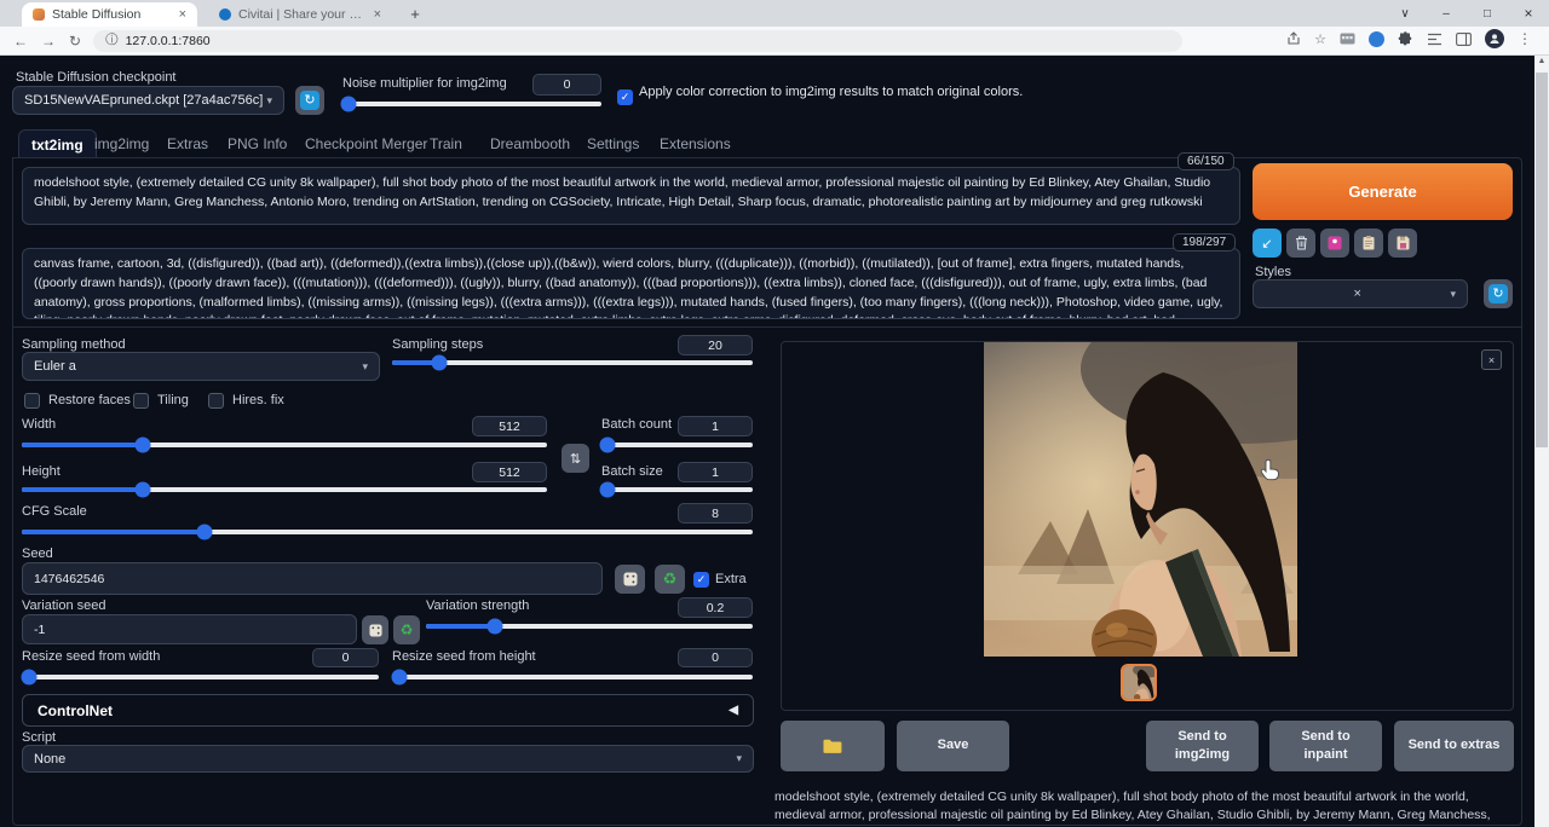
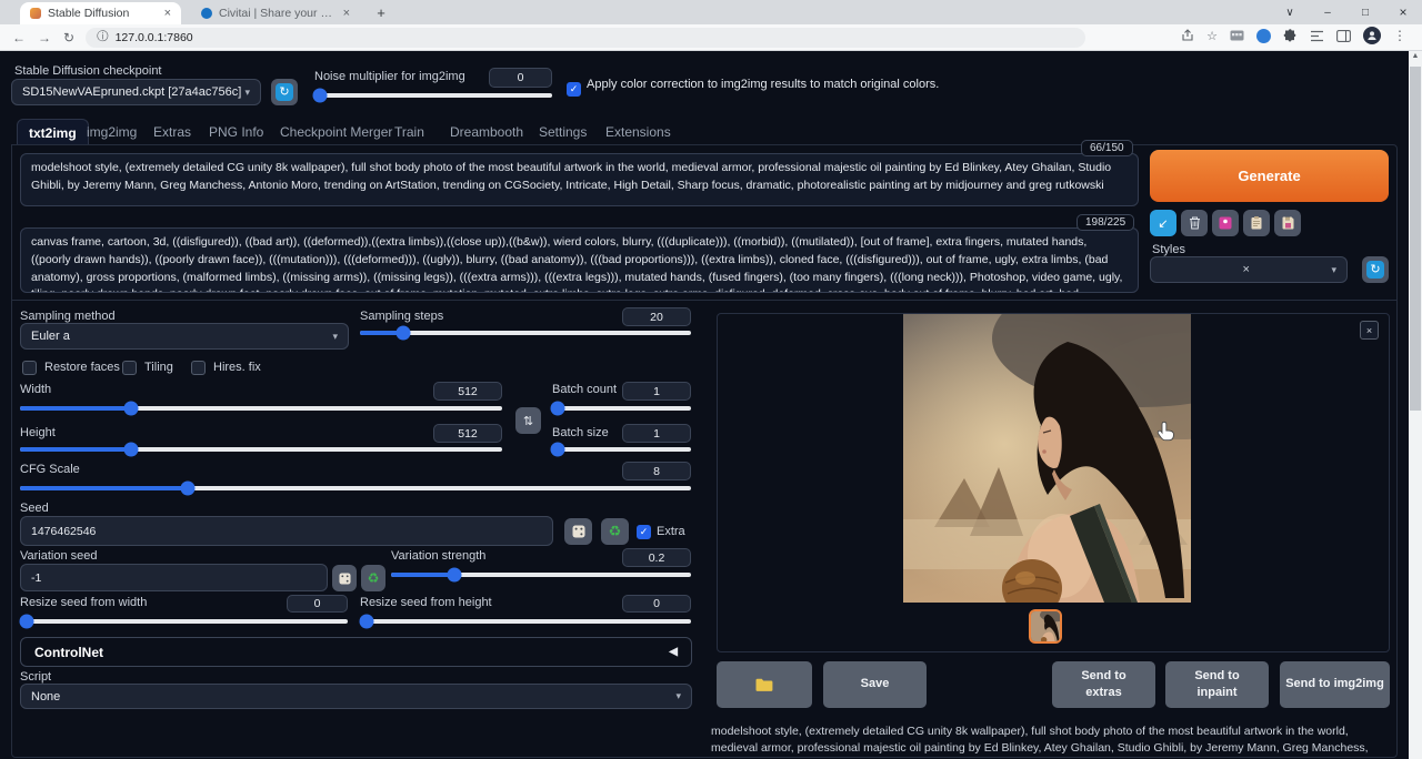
  Stable Diffusion
  ×
  Civitai | Share your mo
  ×
  +
  ∨
  –
  □
  ×
  ←
  →
  ↻
  ⓘ
  127.0.0.1:7860
  ☆
  ⋮
  Stable Diffusion checkpoint
  SD15NewVAEpruned.ckpt [27a4ac756c]
  ▾
  ↻
  Noise multiplier for img2img
  0
  ✓
  Apply color correction to img2img results to match original colors.
  txt2img
  img2img
  Extras
  PNG Info
  Checkpoint Merger
  Train
  Dreambooth
  Settings
  Extensions
  66/150
  modelshoot style, (extremely detailed CG unity 8k wallpaper), full shot body photo of the most beautiful artwork in the world, medieval armor, professional majestic oil painting by Ed Blinkey, Atey Ghailan, Studio Ghibli, by Jeremy Mann, Greg Manchess, Antonio Moro, trending on ArtStation, trending on CGSociety, Intricate, High Detail, Sharp focus, dramatic, photorealistic painting art by midjourney and greg rutkowski
- 198/297
+ 198/225
  canvas frame, cartoon, 3d, ((disfigured)), ((bad art)), ((deformed)),((extra limbs)),((close up)),((b&w)), wierd colors, blurry, (((duplicate))), ((morbid)), ((mutilated)), [out of frame], extra fingers, mutated hands, ((poorly drawn hands)), ((poorly drawn face)), (((mutation))), (((deformed))), ((ugly)), blurry, ((bad anatomy)), (((bad proportions))), ((extra limbs)), cloned face, (((disfigured))), out of frame, ugly, extra limbs, (bad anatomy), gross proportions, (malformed limbs), ((missing arms)), ((missing legs)), (((extra arms))), (((extra legs))), mutated hands, (fused fingers), (too many fingers), (((long neck))), Photoshop, video game, ugly,
  Generate
  ↙
  Styles
  ×
  ▾
  ↻
  Sampling method
  Euler a
  ▾
  Sampling steps
  20
  Restore faces
  Tiling
  Hires. fix
  Width
  512
  Height
  512
  ⇅
  Batch count
  1
  Batch size
  1
  CFG Scale
  8
  Seed
  1476462546
  ♻
  ✓
  Extra
  Variation seed
  -1
  ♻
  Variation strength
  0.2
  Resize seed from width
  0
  Resize seed from height
  0
  ControlNet
  ◀
  Script
  None
  ▾
  ×
  Save
- Send to img2img
+ Send to extras
  Send to inpaint
- Send to extras
+ Send to img2img
  modelshoot style, (extremely detailed CG unity 8k wallpaper), full shot body photo of the most beautiful artwork in the world, medieval armor, professional majestic oil painting by Ed Blinkey, Atey Ghailan, Studio Ghibli, by Jeremy Mann, Greg Manchess,
